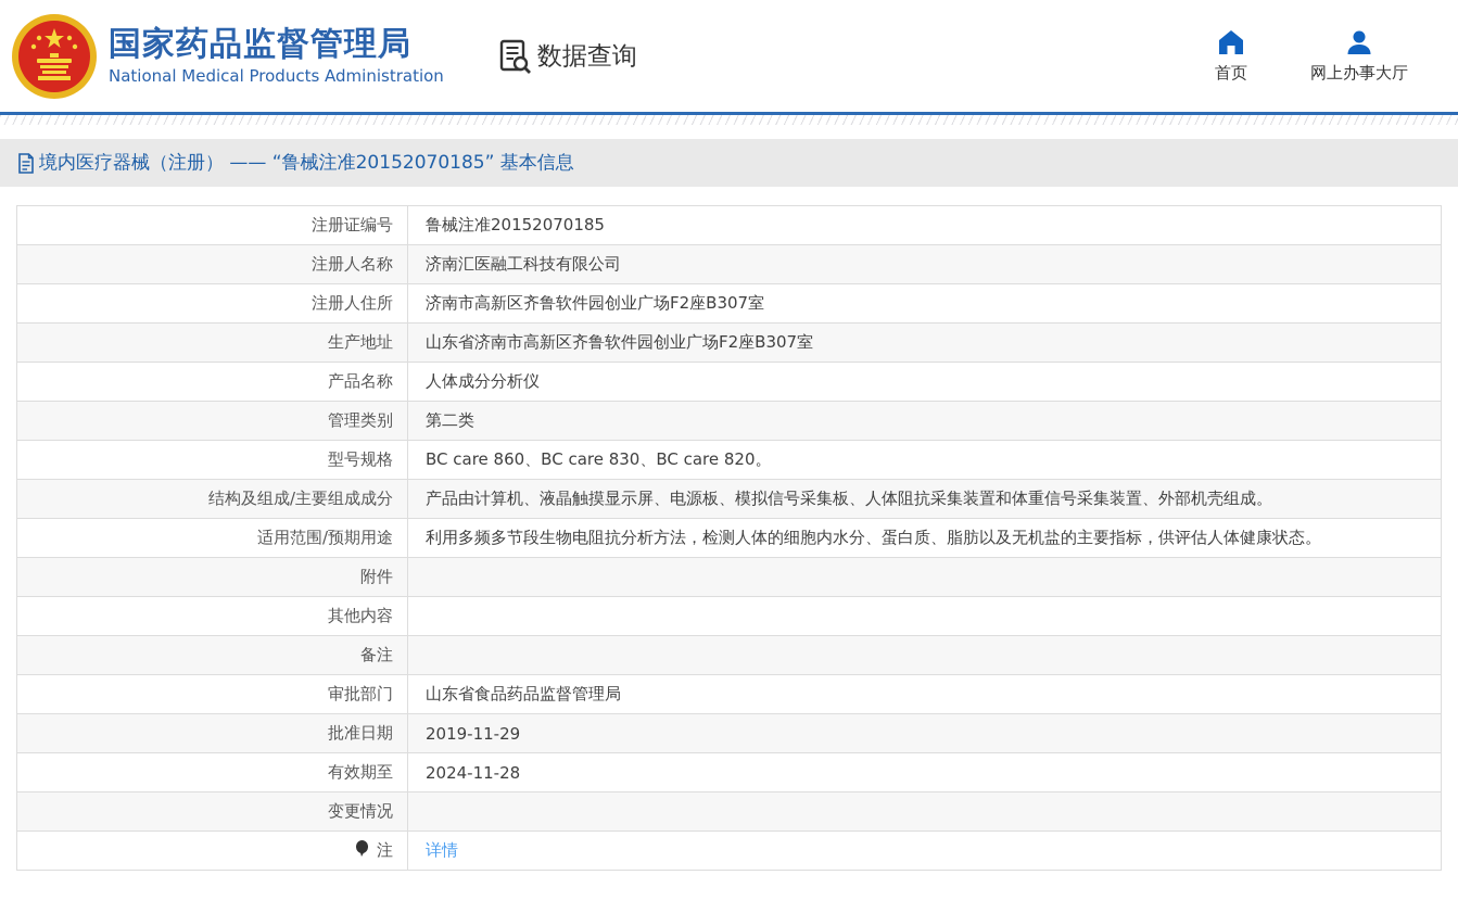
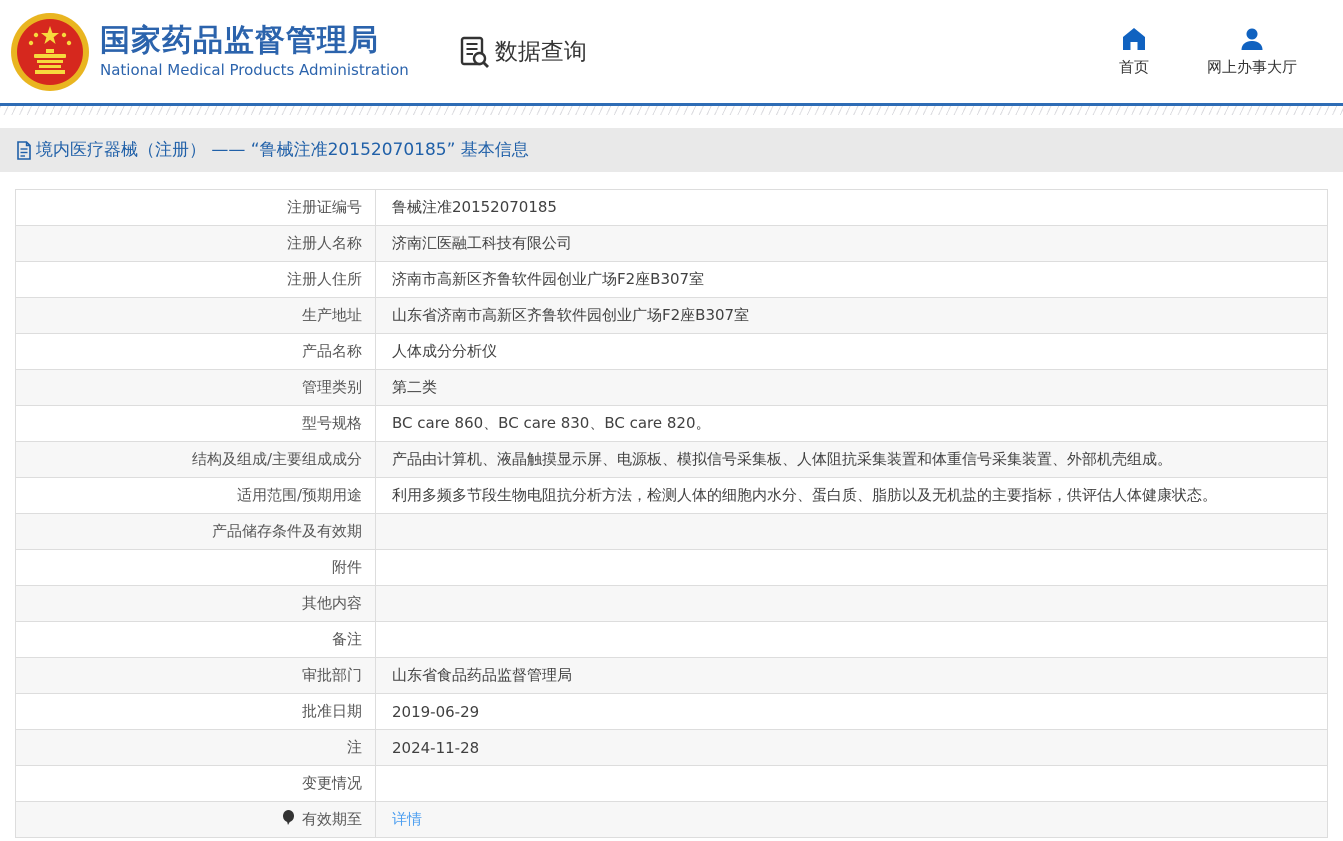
  国家药品监督管理局
  National Medical Products Administration
  数据查询
  首页
  网上办事大厅
  境内医疗器械（注册） —— “鲁械注准20152070185” 基本信息
  注册证编号	鲁械注准20152070185
  注册人名称	济南汇医融工科技有限公司
  注册人住所	济南市高新区齐鲁软件园创业广场F2座B307室
  生产地址	山东省济南市高新区齐鲁软件园创业广场F2座B307室
  产品名称	人体成分分析仪
  管理类别	第二类
  型号规格	BC care 860、BC care 830、BC care 820。
  结构及组成/主要组成成分	产品由计算机、液晶触摸显示屏、电源板、模拟信号采集板、人体阻抗采集装置和体重信号采集装置、外部机壳组成。
  适用范围/预期用途	利用多频多节段生物电阻抗分析方法，检测人体的细胞内水分、蛋白质、脂肪以及无机盐的主要指标，供评估人体健康状态。
+ 产品储存条件及有效期
  附件
  其他内容
  备注
  审批部门	山东省食品药品监督管理局
- 批准日期	2019-11-29
+ 批准日期	2019-06-29
- 有效期至	2024-11-28
+ 注	2024-11-28
  变更情况
- 注	详情
+ 有效期至	详情
